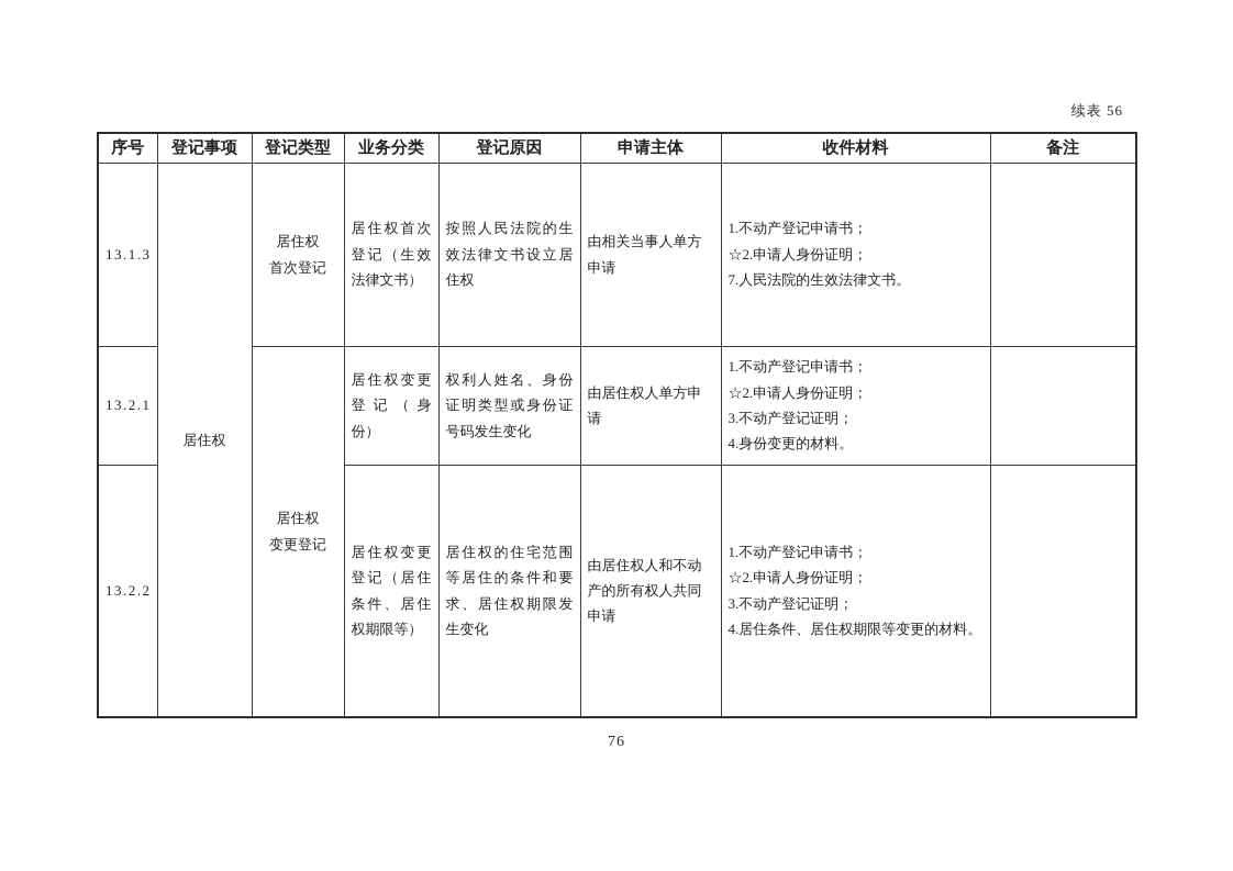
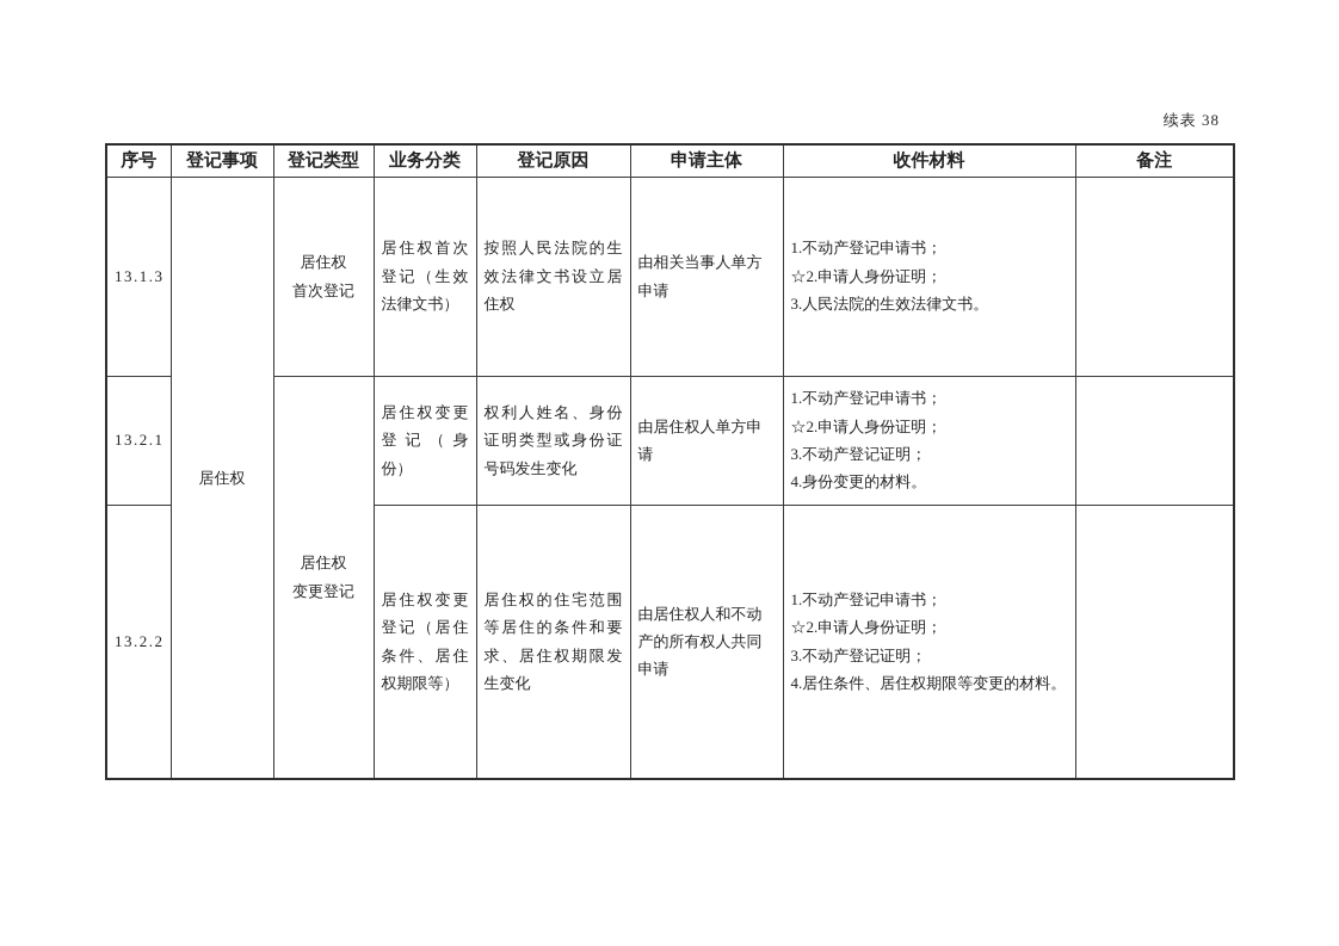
- 续表 56
+ 续表 38
  序号	登记事项	登记类型	业务分类	登记原因	申请主体	收件材料	备注
- 13.1.3	居住权	居住权 首次登记	居住权首次登记（生效法律文书）	按照人民法院的生效法律文书设立居住权	由相关当事人单方申请	1.不动产登记申请书； ☆2.申请人身份证明； 7.人民法院的生效法律文书。
+ 13.1.3	居住权	居住权 首次登记	居住权首次登记（生效法律文书）	按照人民法院的生效法律文书设立居住权	由相关当事人单方申请	1.不动产登记申请书； ☆2.申请人身份证明； 3.人民法院的生效法律文书。
  13.2.1	居住权 变更登记	居住权变更登记（身份）	权利人姓名、身份证明类型或身份证号码发生变化	由居住权人单方申请	1.不动产登记申请书； ☆2.申请人身份证明； 3.不动产登记证明； 4.身份变更的材料。
  13.2.2	居住权变更登记（居住条件、居住权期限等）	居住权的住宅范围等居住的条件和要求、居住权期限发生变化	由居住权人和不动产的所有权人共同申请	1.不动产登记申请书； ☆2.申请人身份证明； 3.不动产登记证明； 4.居住条件、居住权期限等变更的材料。
- 76
